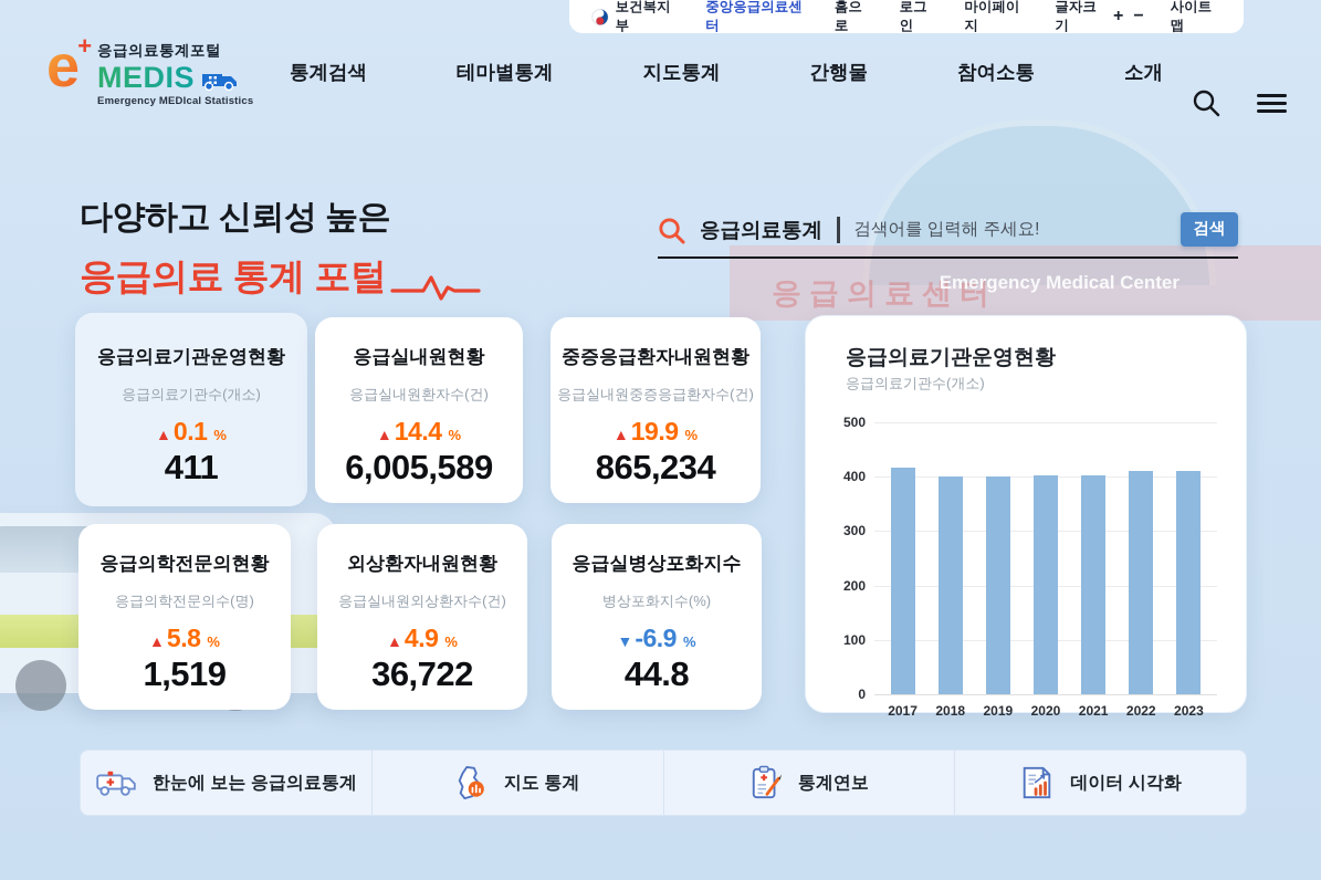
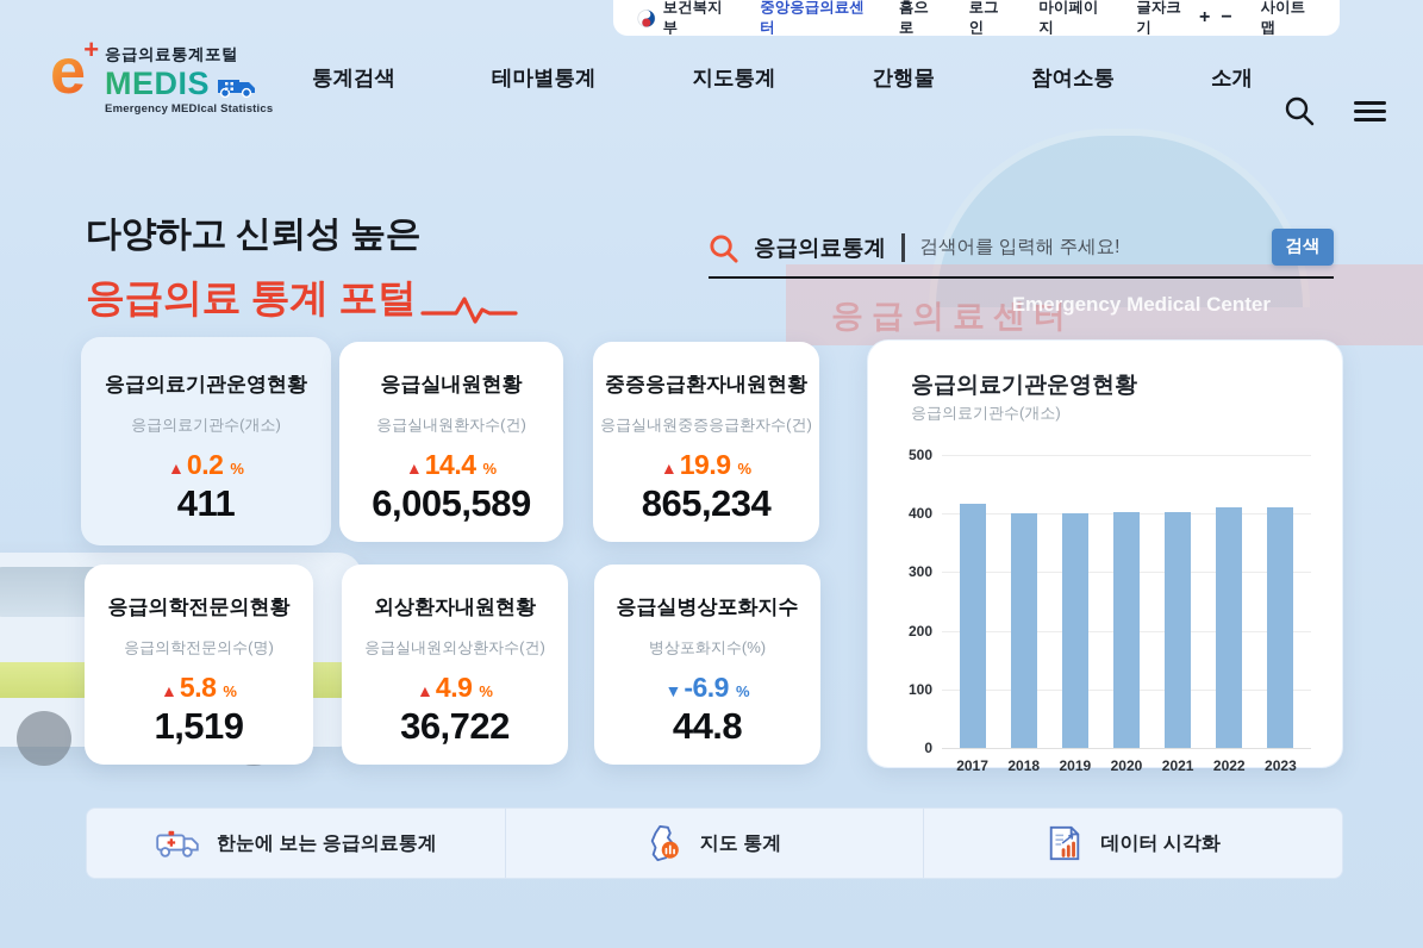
  응급의료센터
  Emergency Medical Center
  보건복지부
  중앙응급의료센터
  홈으로
  로그인
  마이페이지
  글자크기
  +
  −
  사이트맵
  e
  +
  응급의료통계포털
  MEDIS
  Emergency MEDIcal Statistics
  통계검색
  테마별통계
  지도통계
  간행물
  참여소통
  소개
  다양하고 신뢰성 높은
  응급의료 통계 포털
  응급의료통계
  검색어를 입력해 주세요!
  검색
  응급의료기관운영현황
  응급의료기관수(개소)
  ▲
- 0.1
+ 0.2
  %
  411
  응급실내원현황
  응급실내원환자수(건)
  ▲
  14.4
  %
  6,005,589
  중증응급환자내원현황
  응급실내원중증응급환자수(건)
  ▲
  19.9
  %
  865,234
  응급의학전문의현황
  응급의학전문의수(명)
  ▲
  5.8
  %
  1,519
  외상환자내원현황
  응급실내원외상환자수(건)
  ▲
  4.9
  %
  36,722
  응급실병상포화지수
  병상포화지수(%)
  ▼
  -6.9
  %
  44.8
  응급의료기관운영현황
  응급의료기관수(개소)
  500
  400
  300
  200
  100
  0
  2017
  2018
  2019
  2020
  2021
  2022
  2023
  한눈에 보는 응급의료통계
  지도 통계
- 통계연보
  데이터 시각화
